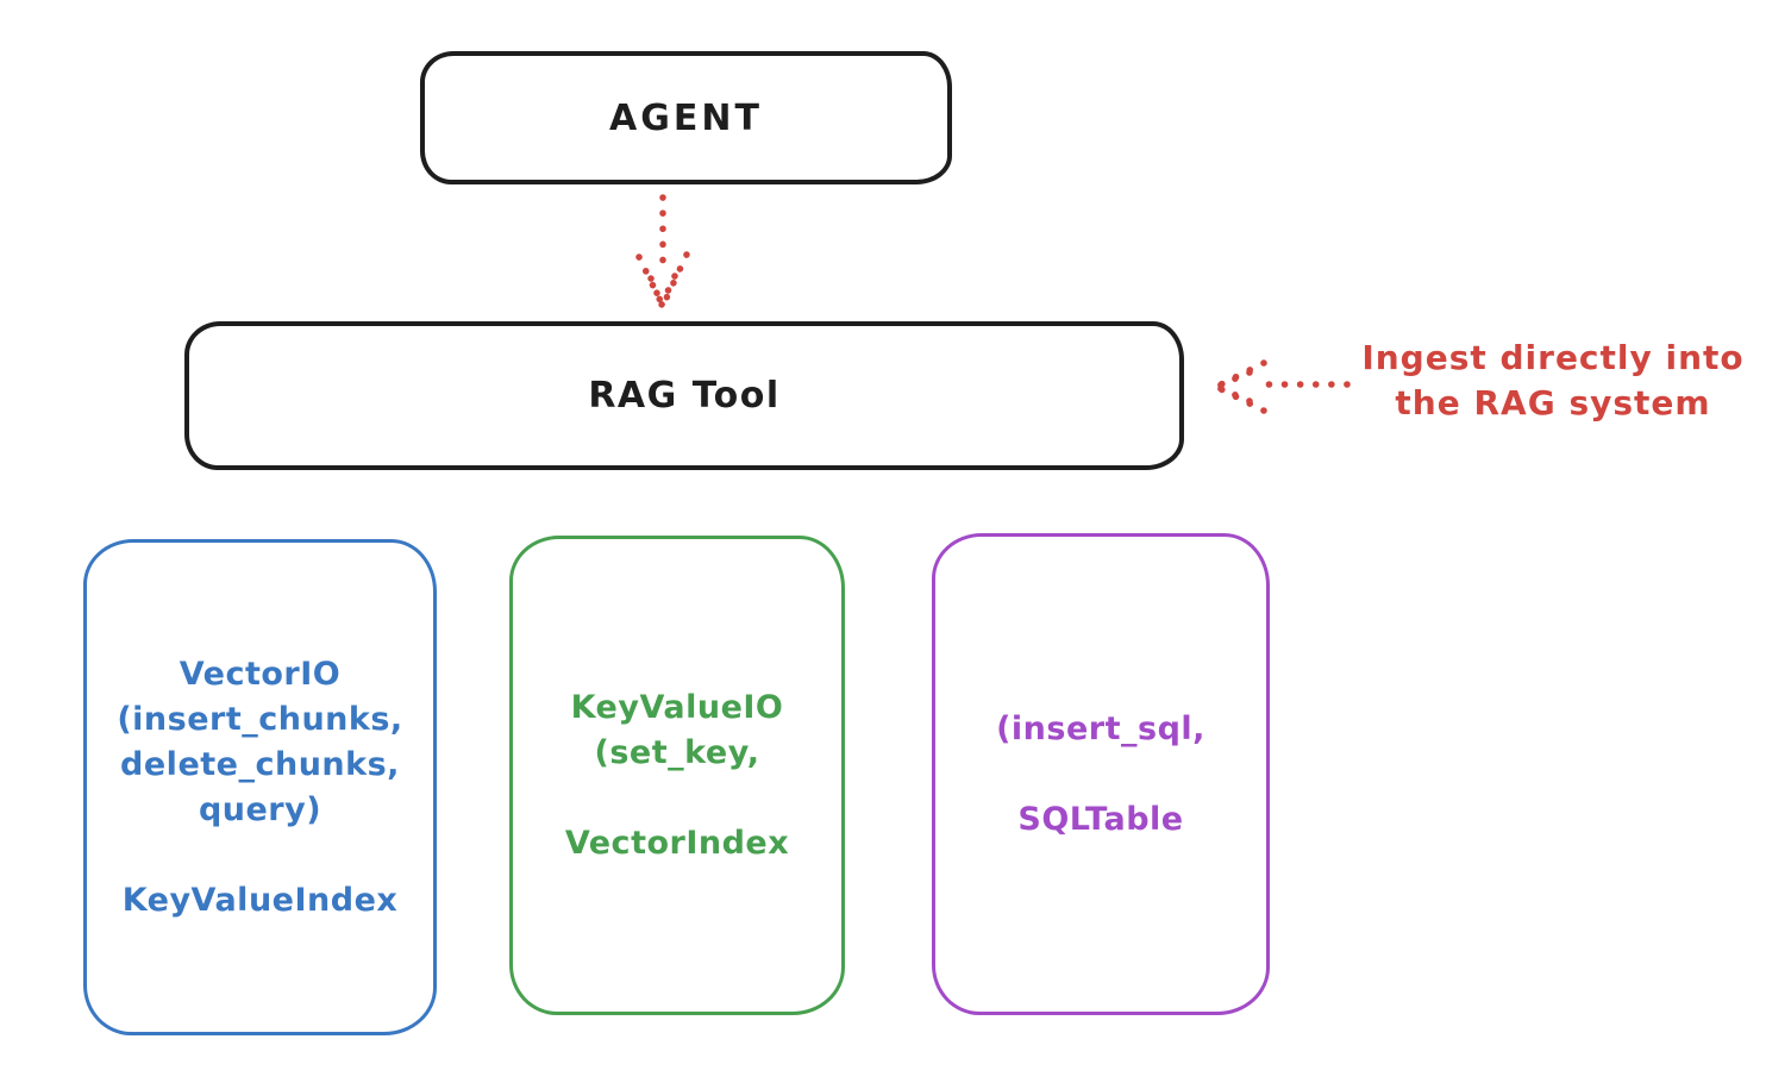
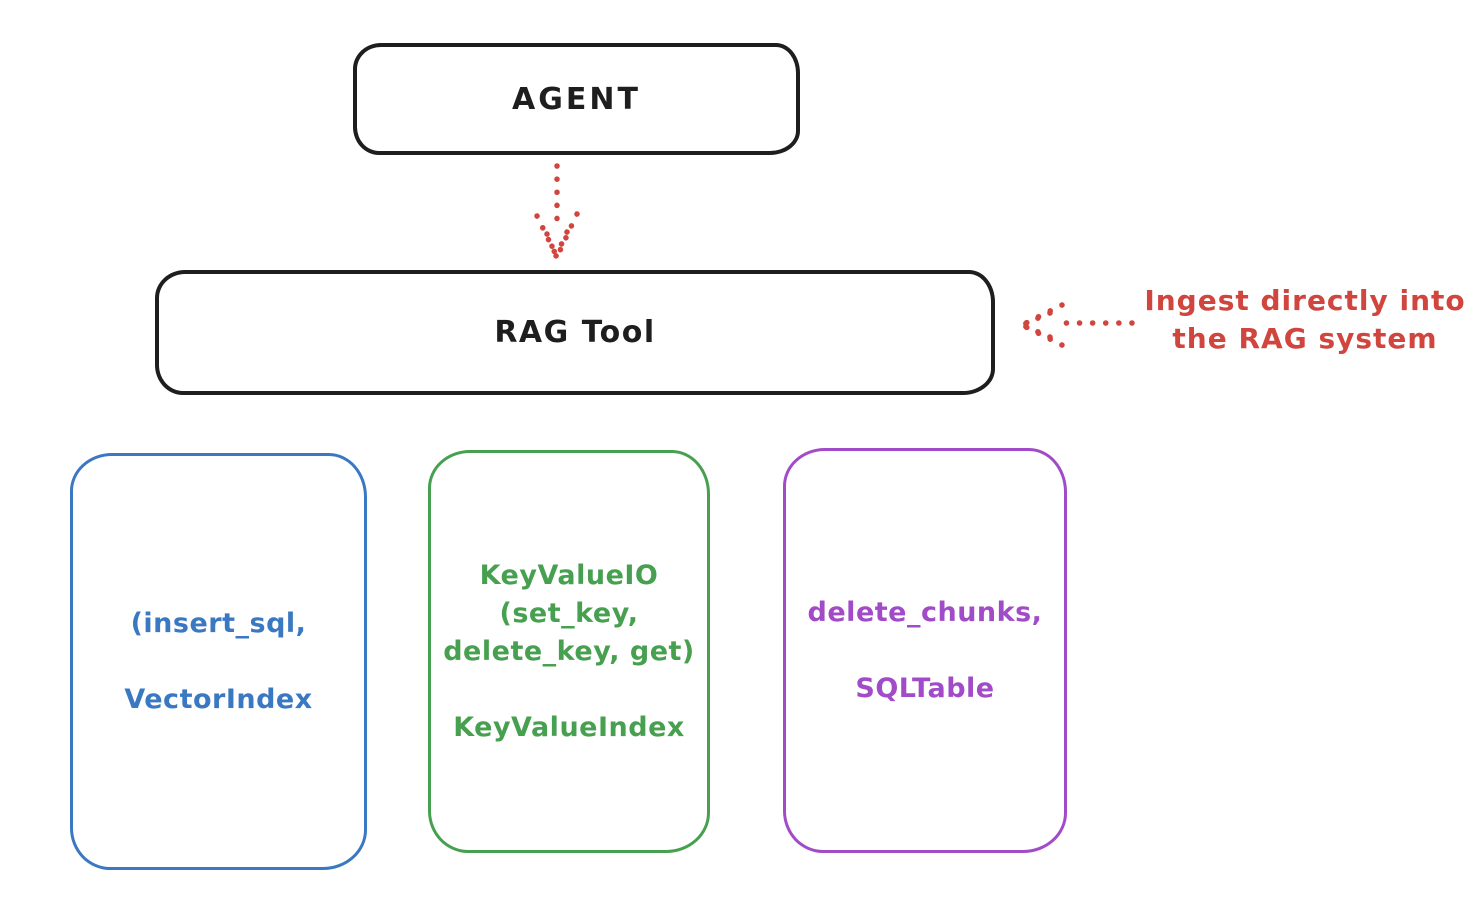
  AGENT
  RAG Tool
  Ingest directly into
  the RAG system
- VectorIO
- (insert_chunks,
- delete_chunks,
+ (insert_sql,
- query)
- KeyValueIndex
+ VectorIndex
  KeyValueIO
  (set_key,
+ delete_key, get)
- VectorIndex
+ KeyValueIndex
- (insert_sql,
+ delete_chunks,
  SQLTable
